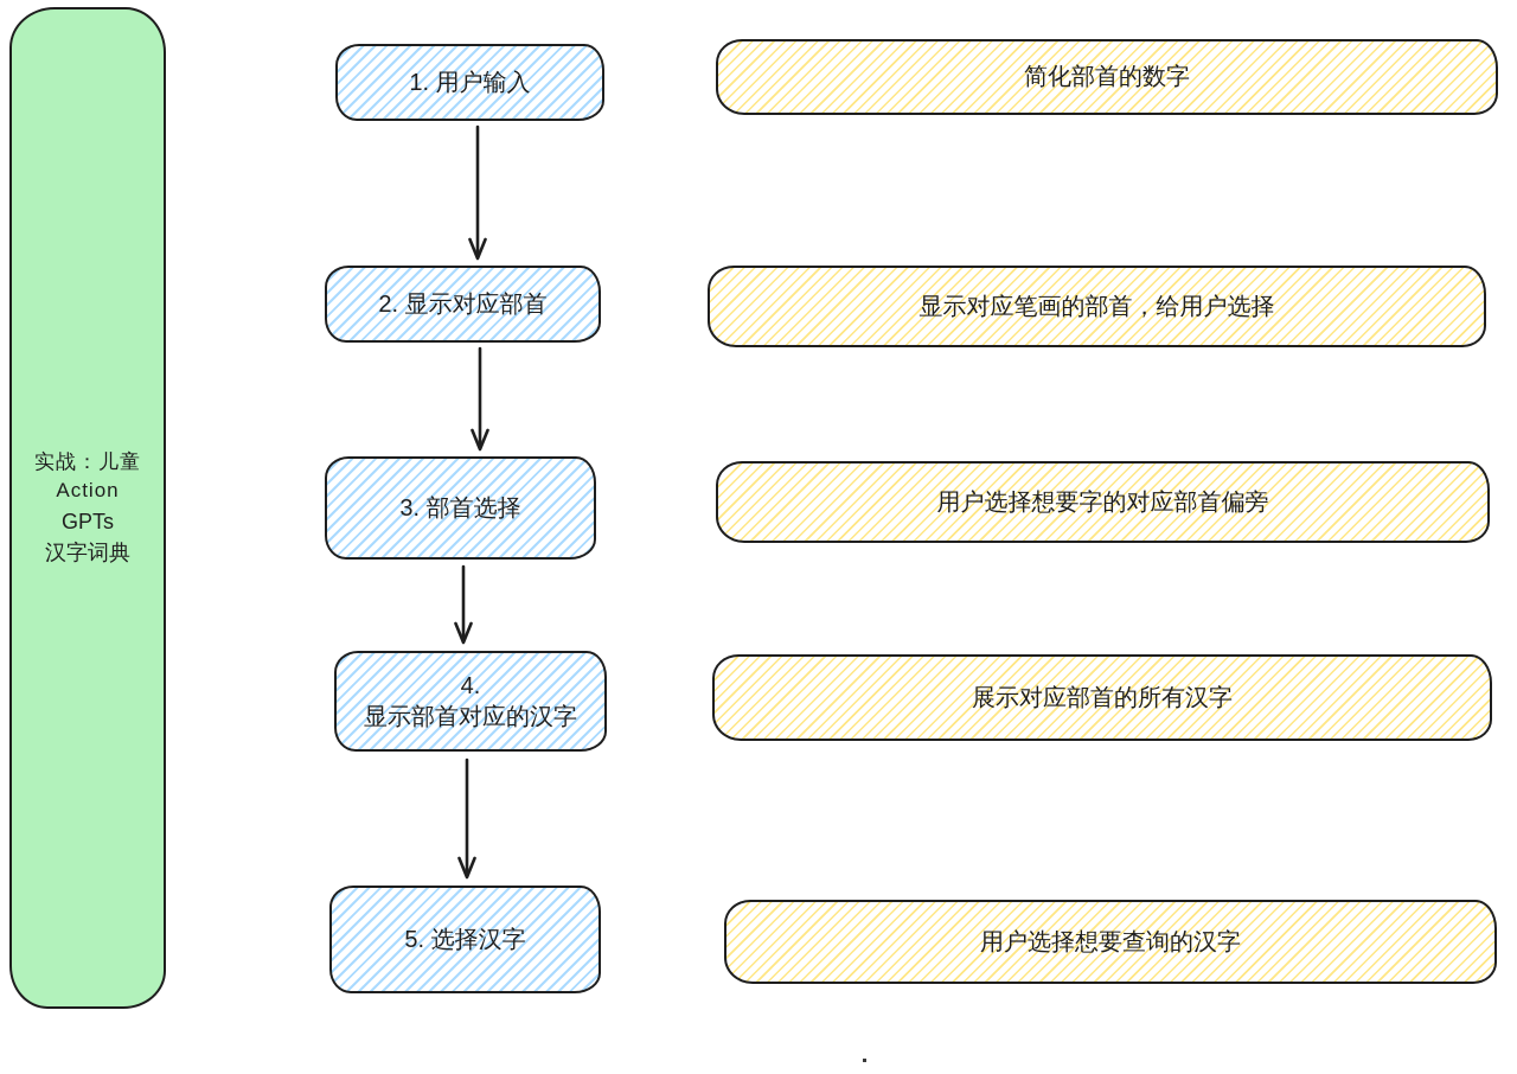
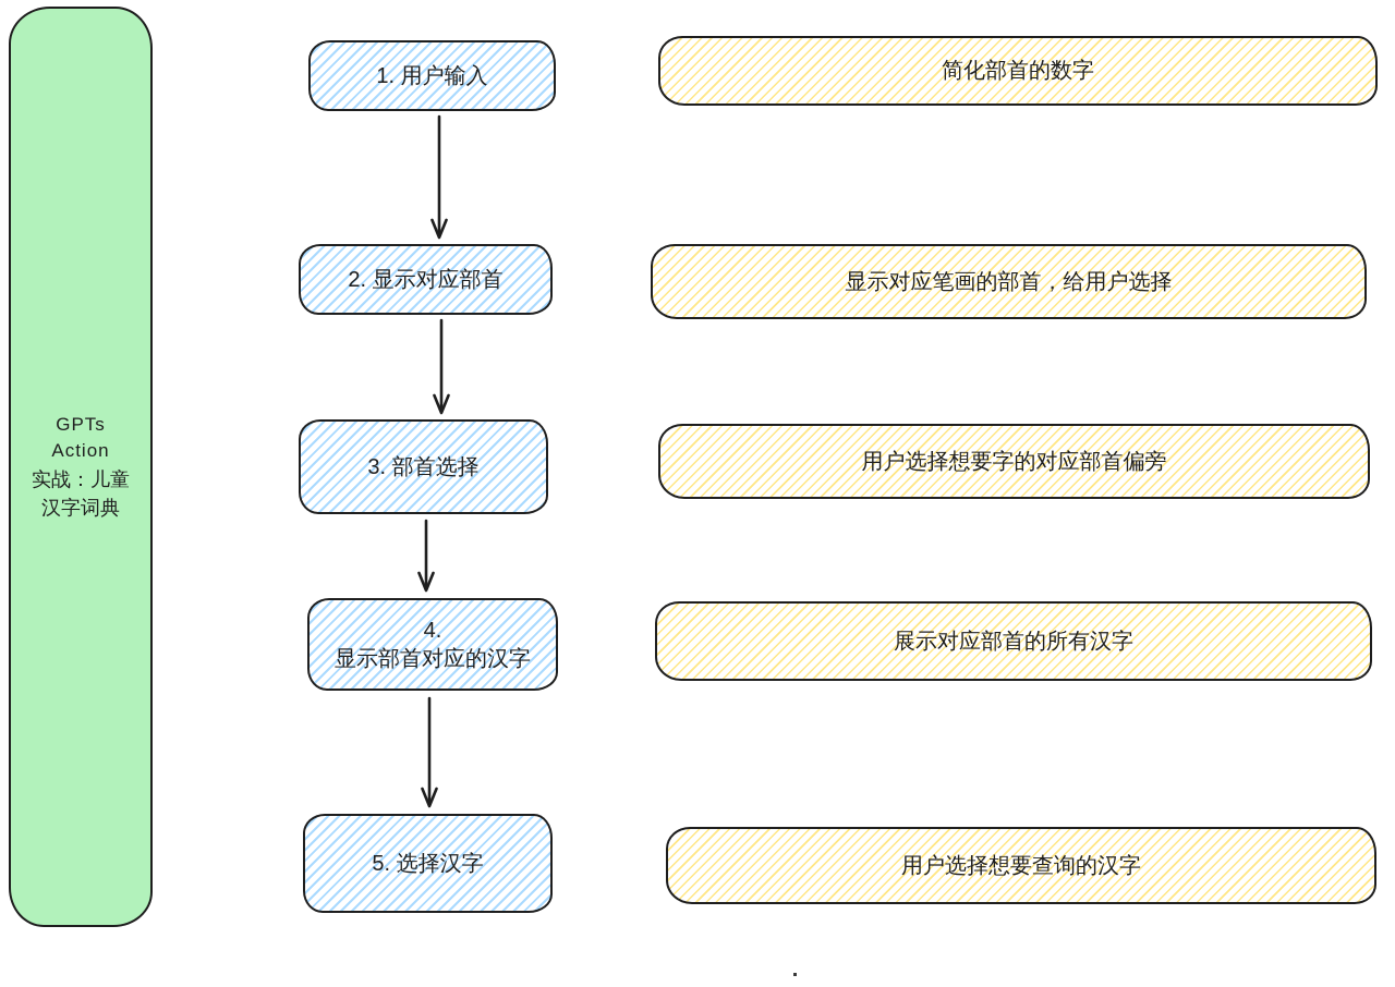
- 实战：儿童
+ GPTs
  Action
- GPTs
+ 实战：儿童
  汉字词典
  1. 用户输入
  2. 显示对应部首
  3. 部首选择
  4.
  显示部首对应的汉字
  5. 选择汉字
  简化部首的数字
  显示对应笔画的部首，给用户选择
  用户选择想要字的对应部首偏旁
  展示对应部首的所有汉字
  用户选择想要查询的汉字
